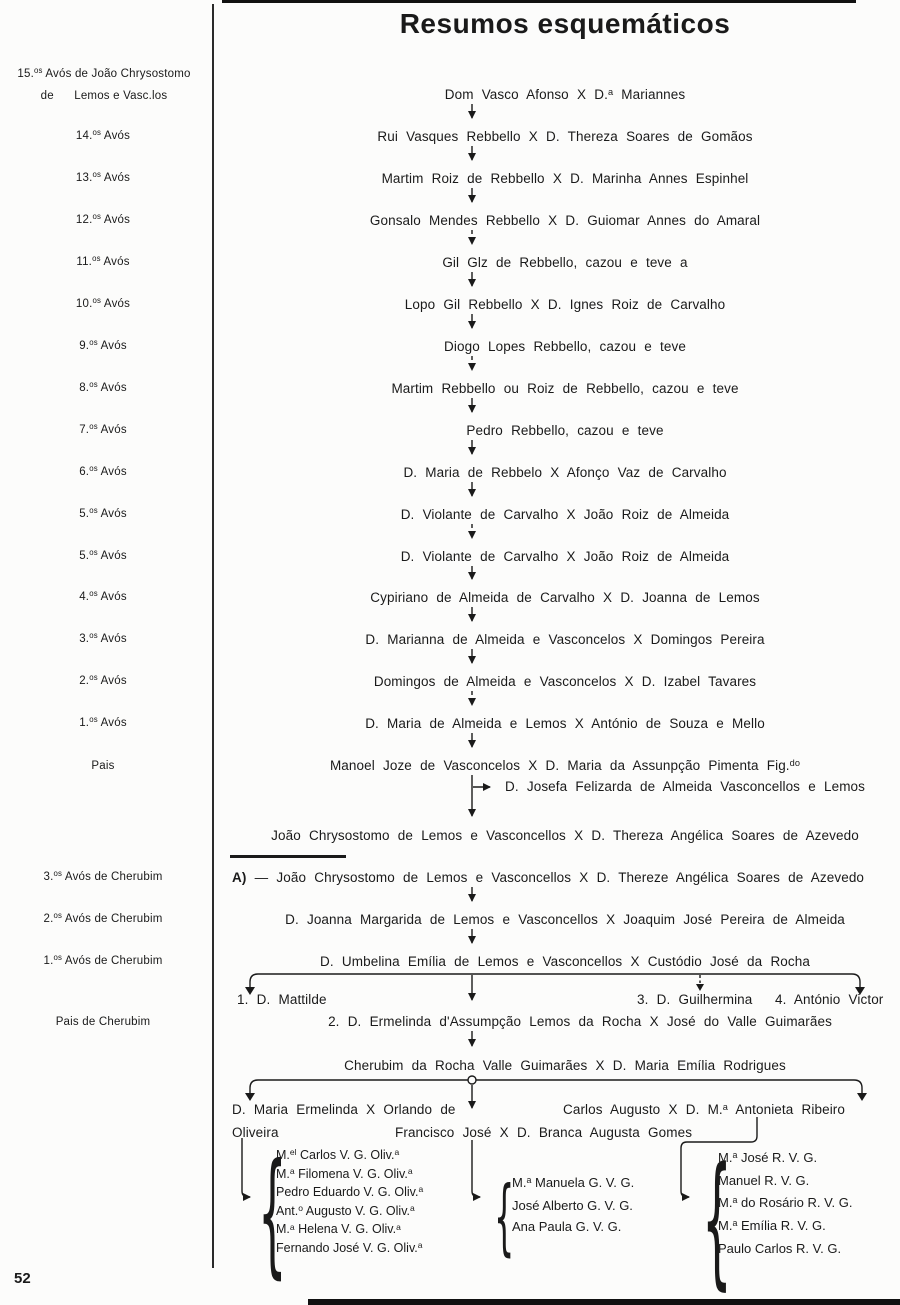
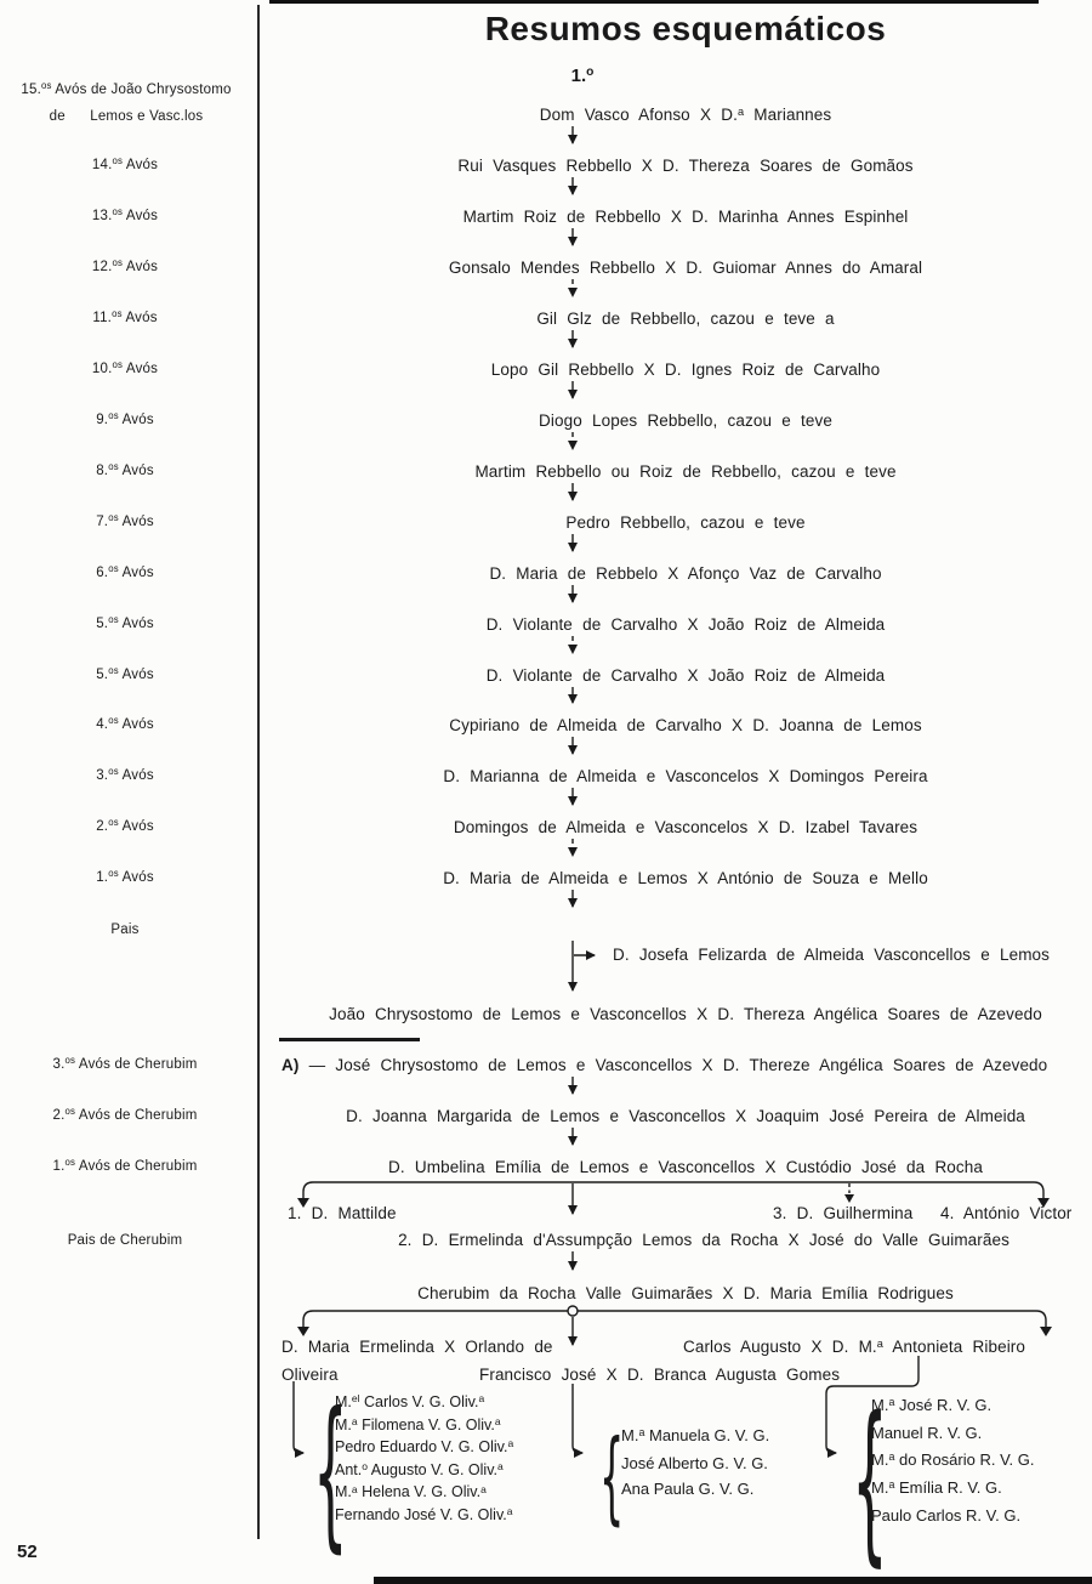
  Resumos esquemáticos
+ 1.o
  15.os Avós de João Chrysostomo
  de Lemos e Vasc.los
  14.os Avós
  13.os Avós
  12.os Avós
  11.os Avós
  10.os Avós
  9.os Avós
  8.os Avós
  7.os Avós
  6.os Avós
  5.os Avós
  5.os Avós
  4.os Avós
  3.os Avós
  2.os Avós
  1.os Avós
  Pais
  3.os Avós de Cherubim
  2.os Avós de Cherubim
  1.os Avós de Cherubim
  Pais de Cherubim
  Dom Vasco Afonso X D.a Mariannes
  Rui Vasques Rebbello X D. Thereza Soares de Gomãos
  Martim Roiz de Rebbello X D. Marinha Annes Espinhel
  Gonsalo Mendes Rebbello X D. Guiomar Annes do Amaral
  Gil Glz de Rebbello, cazou e teve a
  Lopo Gil Rebbello X D. Ignes Roiz de Carvalho
  Diogo Lopes Rebbello, cazou e teve
  Martim Rebbello ou Roiz de Rebbello, cazou e teve
  Pedro Rebbello, cazou e teve
  D. Maria de Rebbelo X Afonço Vaz de Carvalho
  D. Violante de Carvalho X João Roiz de Almeida
  D. Violante de Carvalho X João Roiz de Almeida
  Cypiriano de Almeida de Carvalho X D. Joanna de Lemos
  D. Marianna de Almeida e Vasconcelos X Domingos Pereira
  Domingos de Almeida e Vasconcelos X D. Izabel Tavares
  D. Maria de Almeida e Lemos X António de Souza e Mello
- Manoel Joze de Vasconcelos X D. Maria da Assunpção Pimenta Fig.do
  D. Josefa Felizarda de Almeida Vasconcellos e Lemos
  João Chrysostomo de Lemos e Vasconcellos X D. Thereza Angélica Soares de Azevedo
- A) — João Chrysostomo de Lemos e Vasconcellos X D. Thereze Angélica Soares de Azevedo
+ A) — José Chrysostomo de Lemos e Vasconcellos X D. Thereze Angélica Soares de Azevedo
  D. Joanna Margarida de Lemos e Vasconcellos X Joaquim José Pereira de Almeida
  D. Umbelina Emília de Lemos e Vasconcellos X Custódio José da Rocha
  1. D. Mattilde
  3. D. Guilhermina
  4. António Victor
  2. D. Ermelinda d'Assumpção Lemos da Rocha X José do Valle Guimarães
  Cherubim da Rocha Valle Guimarães X D. Maria Emília Rodrigues
  D. Maria Ermelinda X Orlando de
  Oliveira
  Carlos Augusto X D. M.a Antonieta Ribeiro
  Francisco José X D. Branca Augusta Gomes
  {
  {
  {
  M.el Carlos V. G. Oliv.a
  M.a Filomena V. G. Oliv.a
  Pedro Eduardo V. G. Oliv.a
  Ant.o Augusto V. G. Oliv.a
  M.a Helena V. G. Oliv.a
  Fernando José V. G. Oliv.a
  M.a Manuela G. V. G.
  José Alberto G. V. G.
  Ana Paula G. V. G.
  M.a José R. V. G.
  Manuel R. V. G.
  M.a do Rosário R. V. G.
  M.a Emília R. V. G.
  Paulo Carlos R. V. G.
  52
